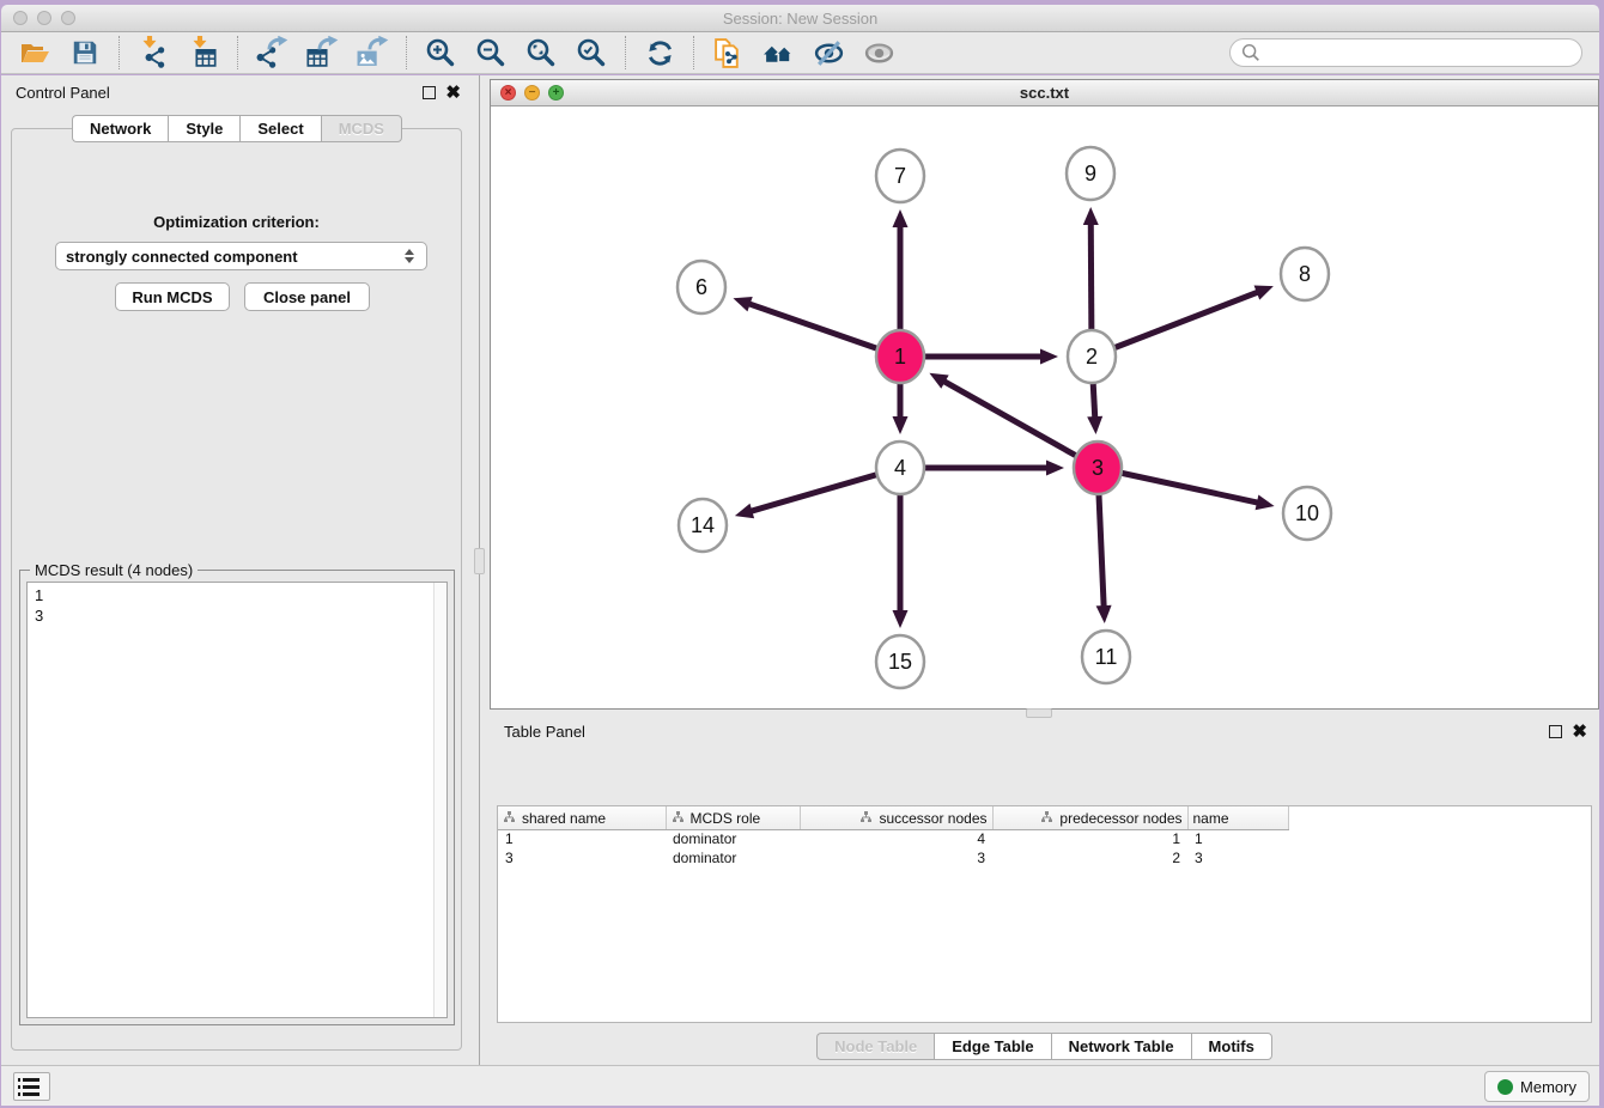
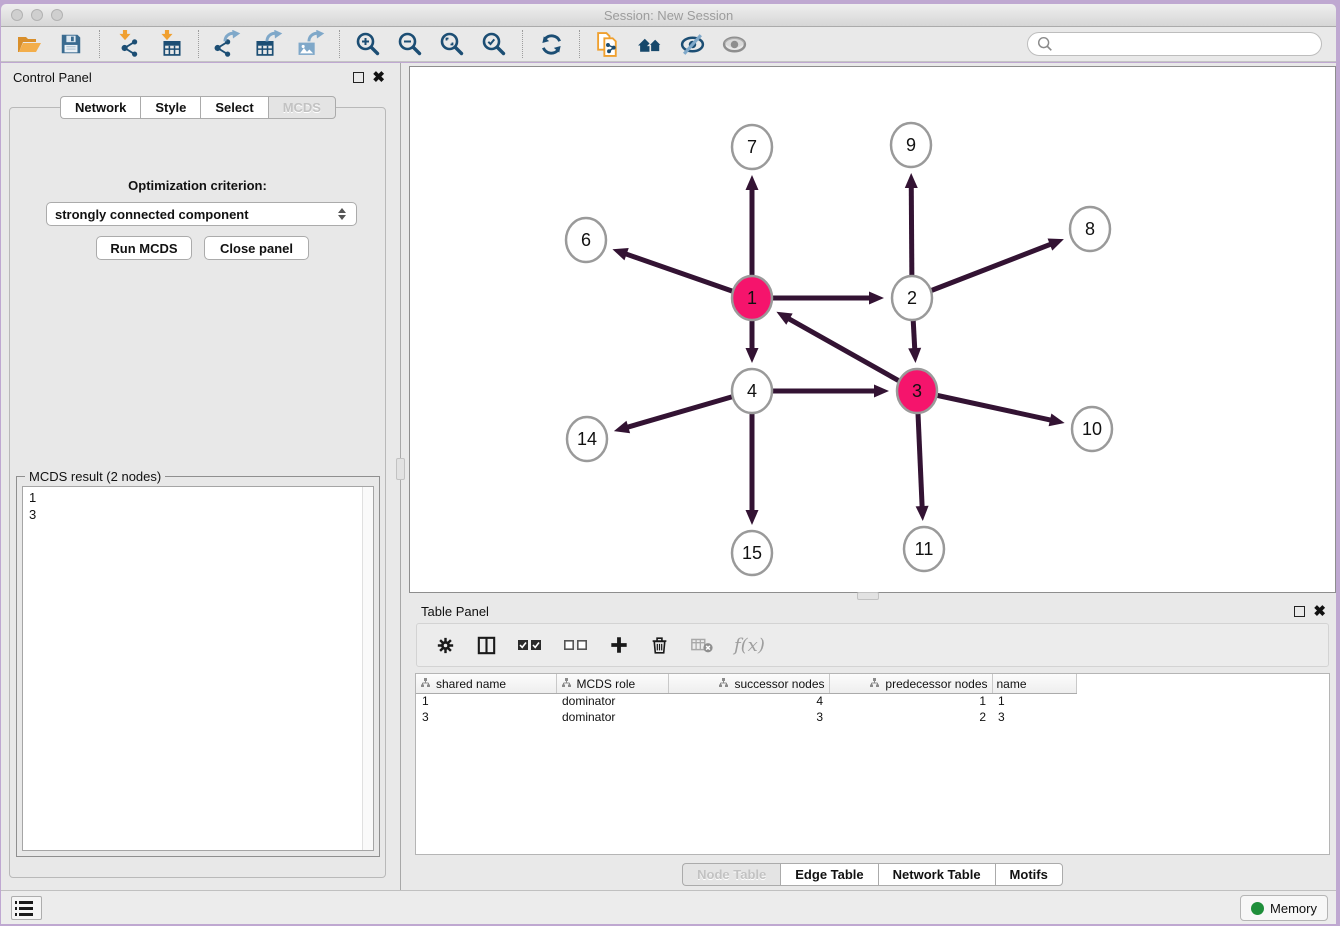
  Session: New Session
  Control Panel
  ✖
  Network
  Style
  Select
  MCDS
  Optimization criterion:
  strongly connected component
  Run MCDS
  Close panel
- MCDS result (4 nodes)
+ MCDS result (2 nodes)
  1
  3
- ×
- −
- +
- scc.txt
  1
  2
  3
  4
  6
  7
  8
  9
  10
  11
  14
  15
  Table Panel
  ✖
+ f(x)
  shared name	MCDS role	successor nodes	predecessor nodes	name
  1	dominator	4	1	1
  3	dominator	3	2	3
  Node Table
  Edge Table
  Network Table
  Motifs
  Memory
